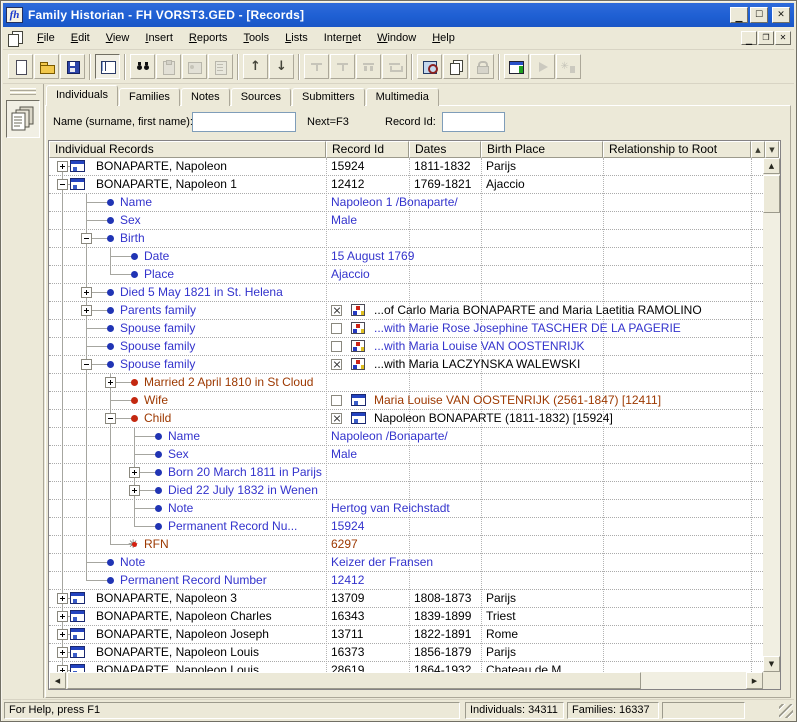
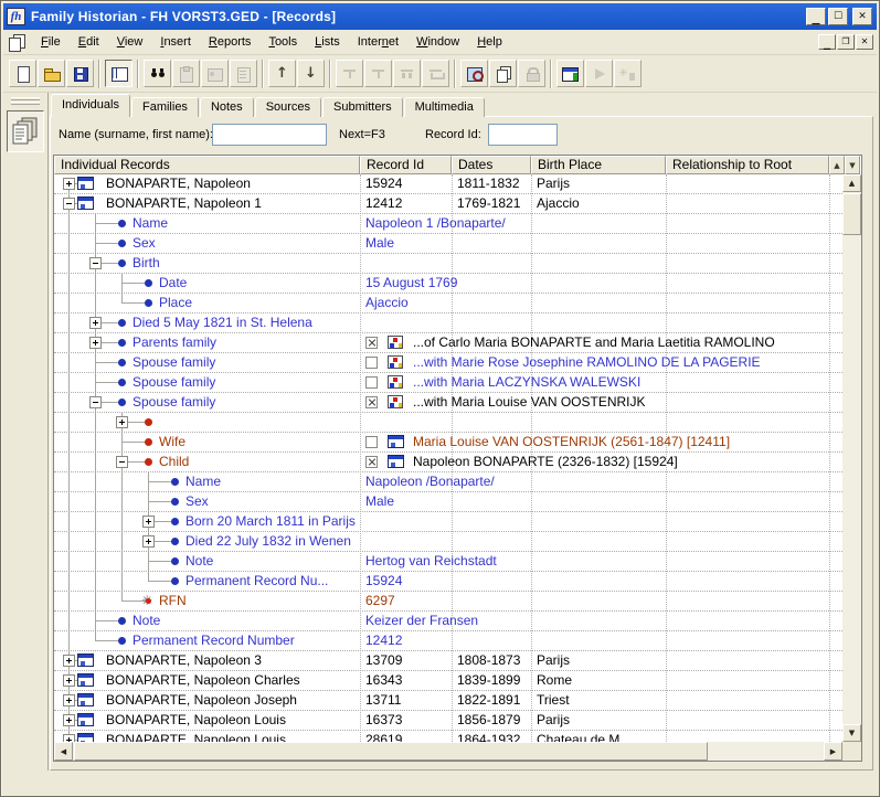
  fh
  Family Historian - FH VORST3.GED - [Records]
  ▁
  ☐
  ✕
  File
  Edit
  View
  Insert
  Reports
  Tools
  Lists
  Internet
  Window
  Help
  ▁
  ❐
  ✕
  Individuals
  Families
  Notes
  Sources
  Submitters
  Multimedia
  Name (surname, first name)
  Next=F3
  Record Id:
  Individual Records
  Record Id
  Dates
  Birth Place
  Relationship to Root
  ▲
  ▼
  BONAPARTE, Napoleon
  15924
  1811-1832
  Parijs
  BONAPARTE, Napoleon 1
  12412
  1769-1821
  Ajaccio
  Name
  Napoleon 1 /Bonaparte/
  Sex
  Male
  Birth
  Date
  15 August 1769
  Place
  Ajaccio
  Died 5 May 1821 in St. Helena
  Parents family
  ...of Carlo Maria BONAPARTE and Maria Laetitia RAMOLINO
  Spouse family
- ...with Marie Rose Josephine TASCHER DE LA PAGERIE
+ ...with Marie Rose Josephine RAMOLINO DE LA PAGERIE
  Spouse family
- ...with Maria Louise VAN OOSTENRIJK
+ ...with Maria LACZYNSKA WALEWSKI
  Spouse family
- ...with Maria LACZYNSKA WALEWSKI
+ ...with Maria Louise VAN OOSTENRIJK
- Married 2 April 1810 in St Cloud
  Wife
  Maria Louise VAN OOSTENRIJK (2561-1847) [12411]
  Child
- Napoleon BONAPARTE (1811-1832) [15924]
+ Napoleon BONAPARTE (2326-1832) [15924]
  Name
  Napoleon /Bonaparte/
  Sex
  Male
  Born 20 March 1811 in Parijs
  Died 22 July 1832 in Wenen
  Note
  Hertog van Reichstadt
  Permanent Record Nu...
  15924
  RFN
  6297
  Note
  Keizer der Fransen
  Permanent Record Number
  12412
  BONAPARTE, Napoleon 3
  13709
  1808-1873
  Parijs
  BONAPARTE, Napoleon Charles
  16343
  1839-1899
- Triest
+ Rome
  BONAPARTE, Napoleon Joseph
  13711
  1822-1891
- Rome
+ Triest
  BONAPARTE, Napoleon Louis
  16373
  1856-1879
  Parijs
  BONAPARTE, Napoleon Louis
  28619
  1864-1932
  Chateau de M...
  ▲
  ▼
  ◀
  ▶
- For Help, press F1
- Individuals: 34311
- Families: 16337
